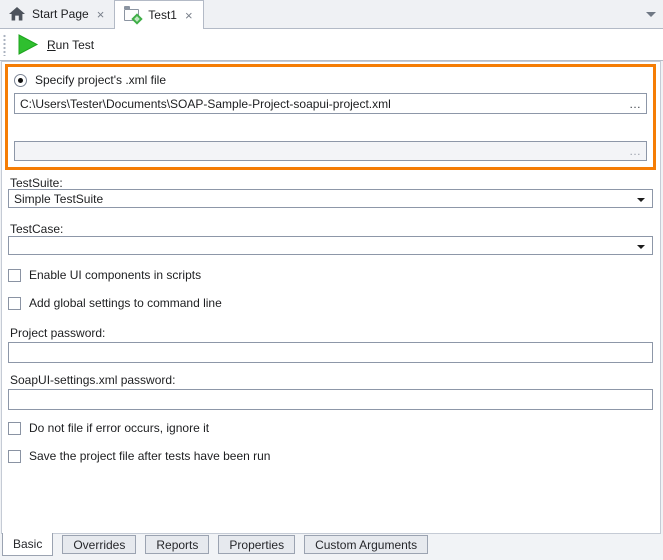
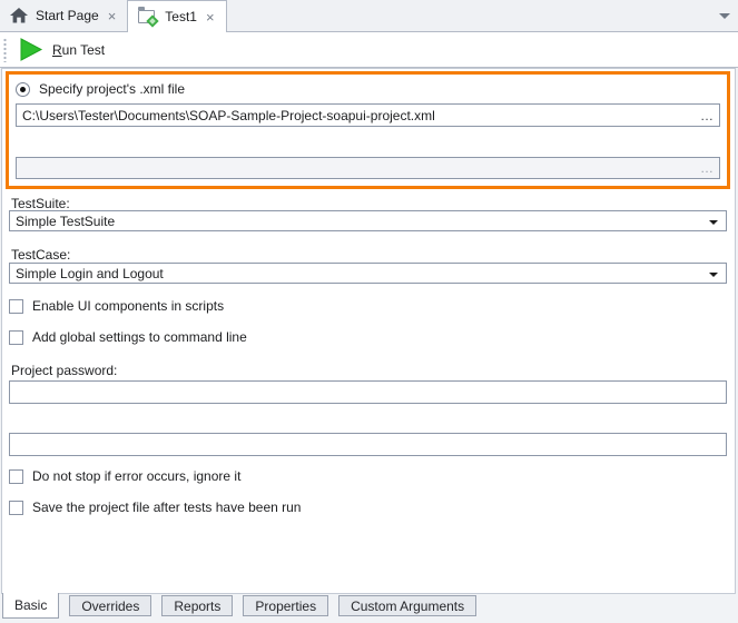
  Start Page
  ×
  Test1
  ×
  Run Test
  Specify project's .xml file
  C:\Users\Tester\Documents\SOAP-Sample-Project-soapui-project.xml
  …
  …
  TestSuite:
  Simple TestSuite
  TestCase:
+ Simple Login and Logout
  Enable UI components in scripts
  Add global settings to command line
  Project password:
- SoapUI-settings.xml password:
- Do not file if error occurs, ignore it
+ Do not stop if error occurs, ignore it
  Save the project file after tests have been run
  Basic
  Overrides
  Reports
  Properties
  Custom Arguments
